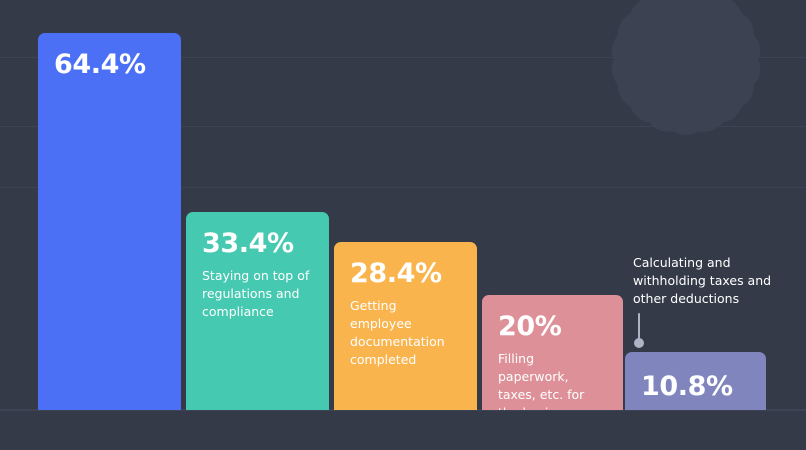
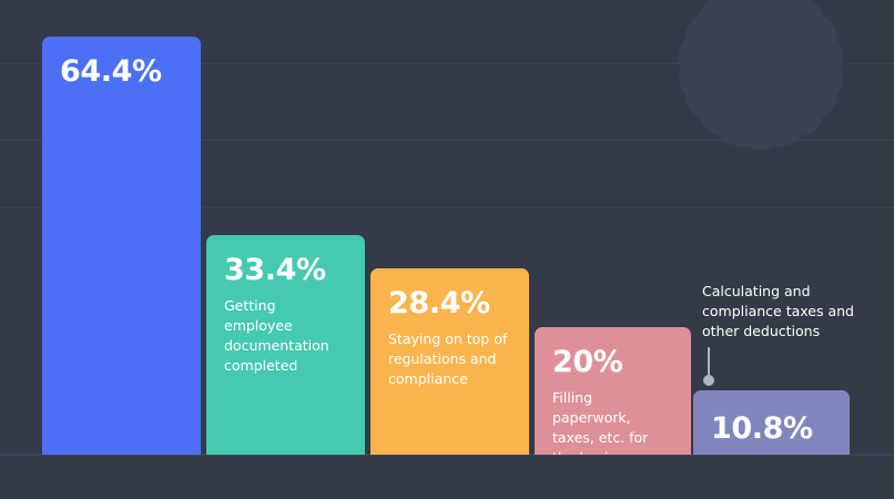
  64.4%
  33.4%
- Staying on top of regulations and compliance
+ Getting employee documentation completed
  28.4%
- Getting employee documentation completed
+ Staying on top of regulations and compliance
  20%
  Filling paperwork, taxes, etc. for
- Calculating and withholding taxes and other deductions
+ Calculating and compliance taxes and other deductions
  10.8%
